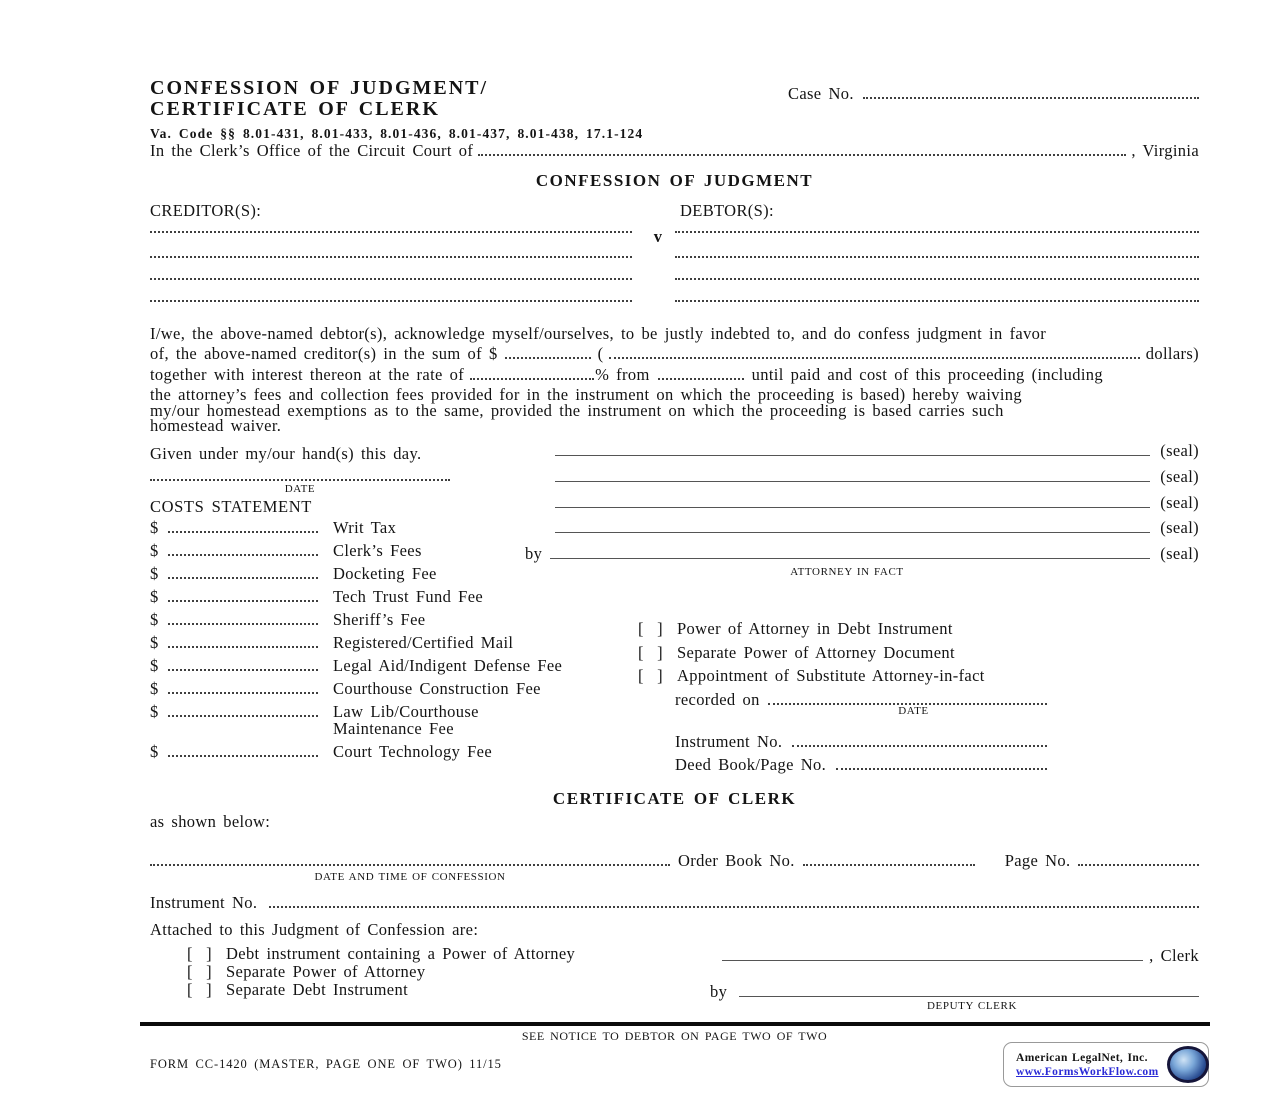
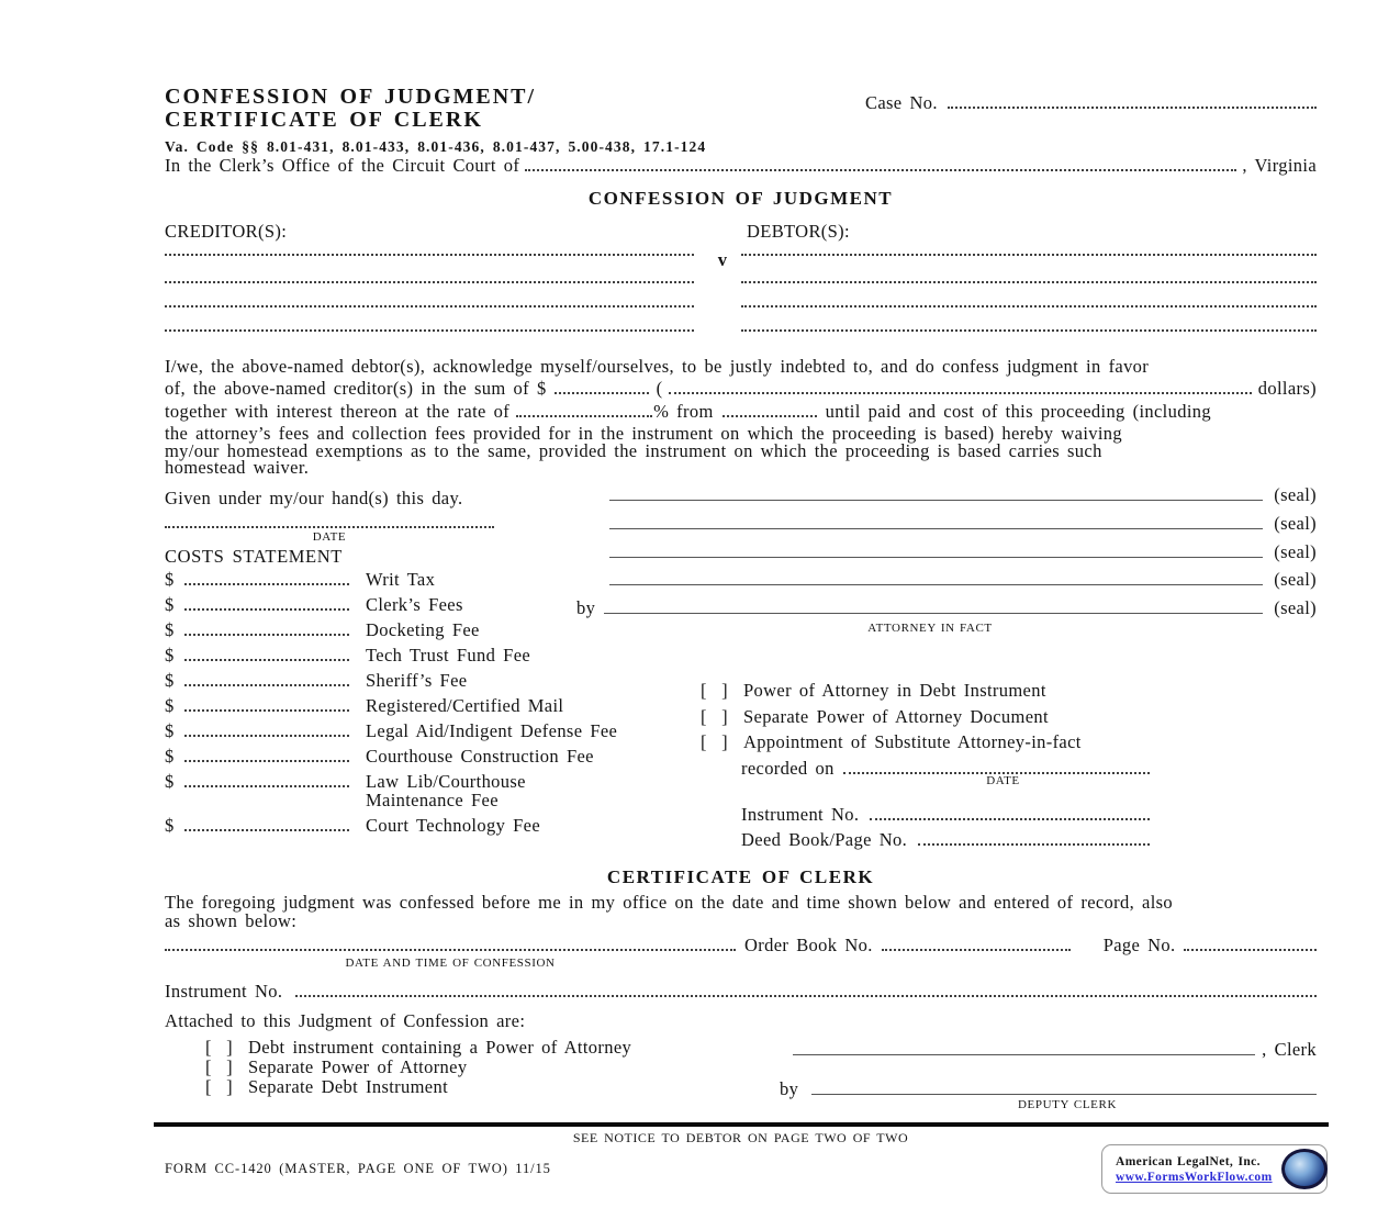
  CONFESSION OF JUDGMENT/
  CERTIFICATE OF CLERK
- Va. Code §§ 8.01-431, 8.01-433, 8.01-436, 8.01-437, 8.01-438, 17.1-124
+ Va. Code §§ 8.01-431, 8.01-433, 8.01-436, 8.01-437, 5.00-438, 17.1-124
  Case No.
  In the Clerk’s Office of the Circuit Court of
  , Virginia
  CONFESSION OF JUDGMENT
  CREDITOR(S):
  DEBTOR(S):
  v
  I/we, the above-named debtor(s), acknowledge myself/ourselves, to be justly indebted to, and do confess judgment in favor
  of, the above-named creditor(s) in the sum of $
  (
  dollars)
  together with interest thereon at the rate of
  % from
  until paid and cost of this proceeding (including
  the attorney’s fees and collection fees provided for in the instrument on which the proceeding is based) hereby waiving
  my/our homestead exemptions as to the same, provided the instrument on which the proceeding is based carries such
  homestead waiver.
  Given under my/our hand(s) this day.
  DATE
  (seal)
  (seal)
  (seal)
  (seal)
  by
  (seal)
  ATTORNEY IN FACT
  COSTS STATEMENT
  $
  Writ Tax
  $
  Clerk’s Fees
  $
  Docketing Fee
  $
  Tech Trust Fund Fee
  $
  Sheriff’s Fee
  $
  Registered/Certified Mail
  $
  Legal Aid/Indigent Defense Fee
  $
  Courthouse Construction Fee
  $
  Law Lib/Courthouse
  Maintenance Fee
  $
  Court Technology Fee
  [
  ]
  Power of Attorney in Debt Instrument
  [
  ]
  Separate Power of Attorney Document
  [
  ]
  Appointment of Substitute Attorney-in-fact
  recorded on
  DATE
  Instrument No.
  Deed Book/Page No.
  CERTIFICATE OF CLERK
+ The foregoing judgment was confessed before me in my office on the date and time shown below and entered of record, also
  as shown below:
  Order Book No.
  Page No.
  DATE AND TIME OF CONFESSION
  Instrument No.
  Attached to this Judgment of Confession are:
  [
  ]
  Debt instrument containing a Power of Attorney
  [
  ]
  Separate Power of Attorney
  [
  ]
  Separate Debt Instrument
  , Clerk
  by
  DEPUTY CLERK
  SEE NOTICE TO DEBTOR ON PAGE TWO OF TWO
  FORM CC-1420 (MASTER, PAGE ONE OF TWO) 11/15
  American LegalNet, Inc.
  www.FormsWorkFlow.com
